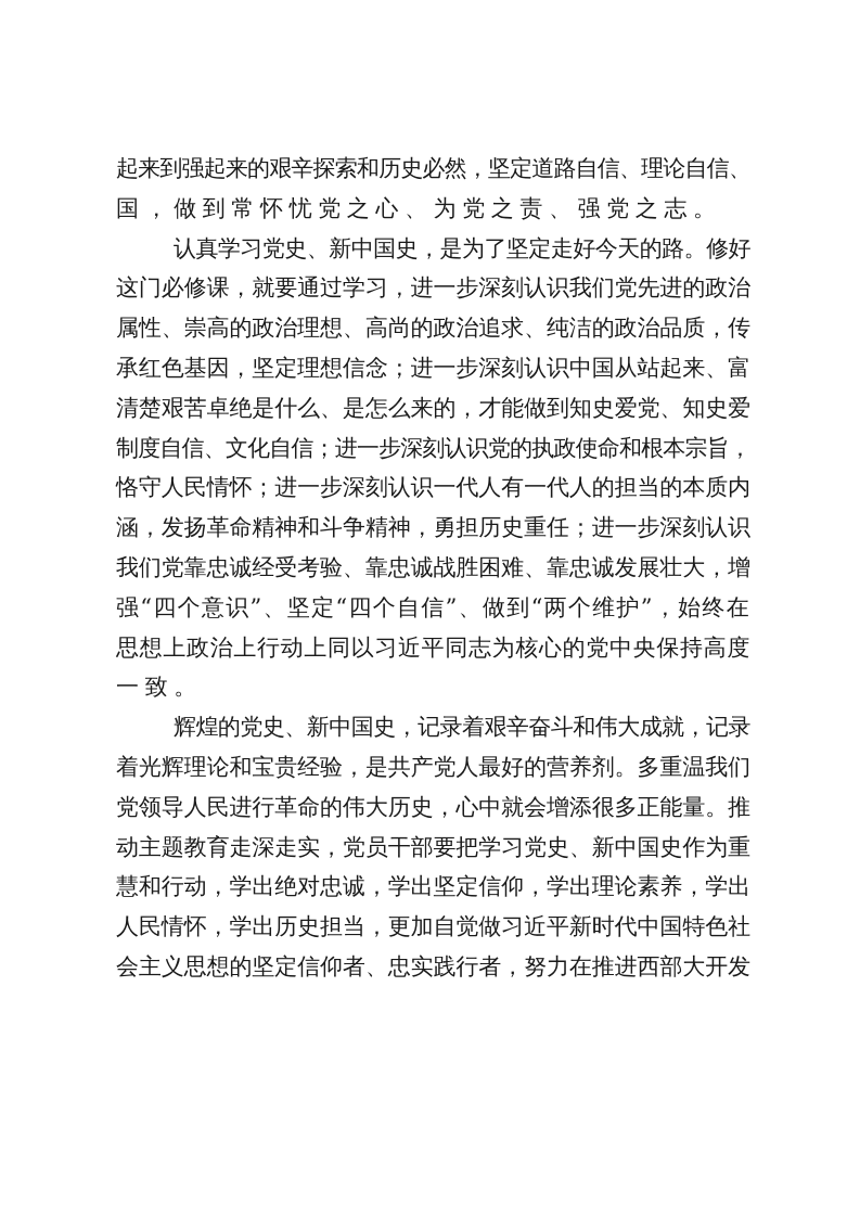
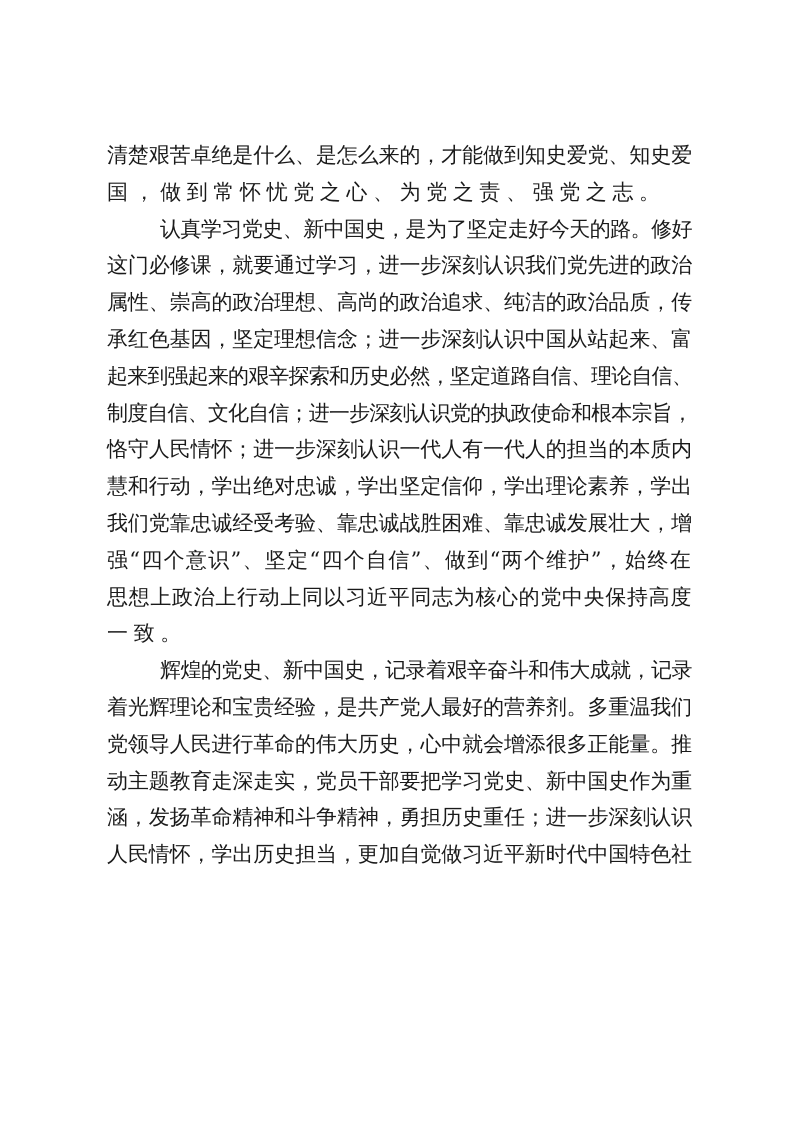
- 起来到强起来的艰辛探索和历史必然，坚定道路自信、理论自信、
+ 清楚艰苦卓绝是什么、是怎么来的，才能做到知史爱党、知史爱
  国，做到常怀忧党之心、为党之责、强党之志。
  认真学习党史、新中国史，是为了坚定走好今天的路。修好
  这门必修课，就要通过学习，进一步深刻认识我们党先进的政治
  属性、崇高的政治理想、高尚的政治追求、纯洁的政治品质，传
  承红色基因，坚定理想信念；进一步深刻认识中国从站起来、富
- 清楚艰苦卓绝是什么、是怎么来的，才能做到知史爱党、知史爱
+ 起来到强起来的艰辛探索和历史必然，坚定道路自信、理论自信、
  制度自信、文化自信；进一步深刻认识党的执政使命和根本宗旨，
  恪守人民情怀；进一步深刻认识一代人有一代人的担当的本质内
- 涵，发扬革命精神和斗争精神，勇担历史重任；进一步深刻认识
+ 慧和行动，学出绝对忠诚，学出坚定信仰，学出理论素养，学出
  我们党靠忠诚经受考验、靠忠诚战胜困难、靠忠诚发展壮大，增
  强“四个意识”、坚定“四个自信”、做到“两个维护”，始终在
  思想上政治上行动上同以习近平同志为核心的党中央保持高度
  一致。
  辉煌的党史、新中国史，记录着艰辛奋斗和伟大成就，记录
  着光辉理论和宝贵经验，是共产党人最好的营养剂。多重温我们
  党领导人民进行革命的伟大历史，心中就会增添很多正能量。推
  动主题教育走深走实，党员干部要把学习党史、新中国史作为重
- 慧和行动，学出绝对忠诚，学出坚定信仰，学出理论素养，学出
+ 涵，发扬革命精神和斗争精神，勇担历史重任；进一步深刻认识
  人民情怀，学出历史担当，更加自觉做习近平新时代中国特色社
- 会主义思想的坚定信仰者、忠实践行者，努力在推进西部大开发
